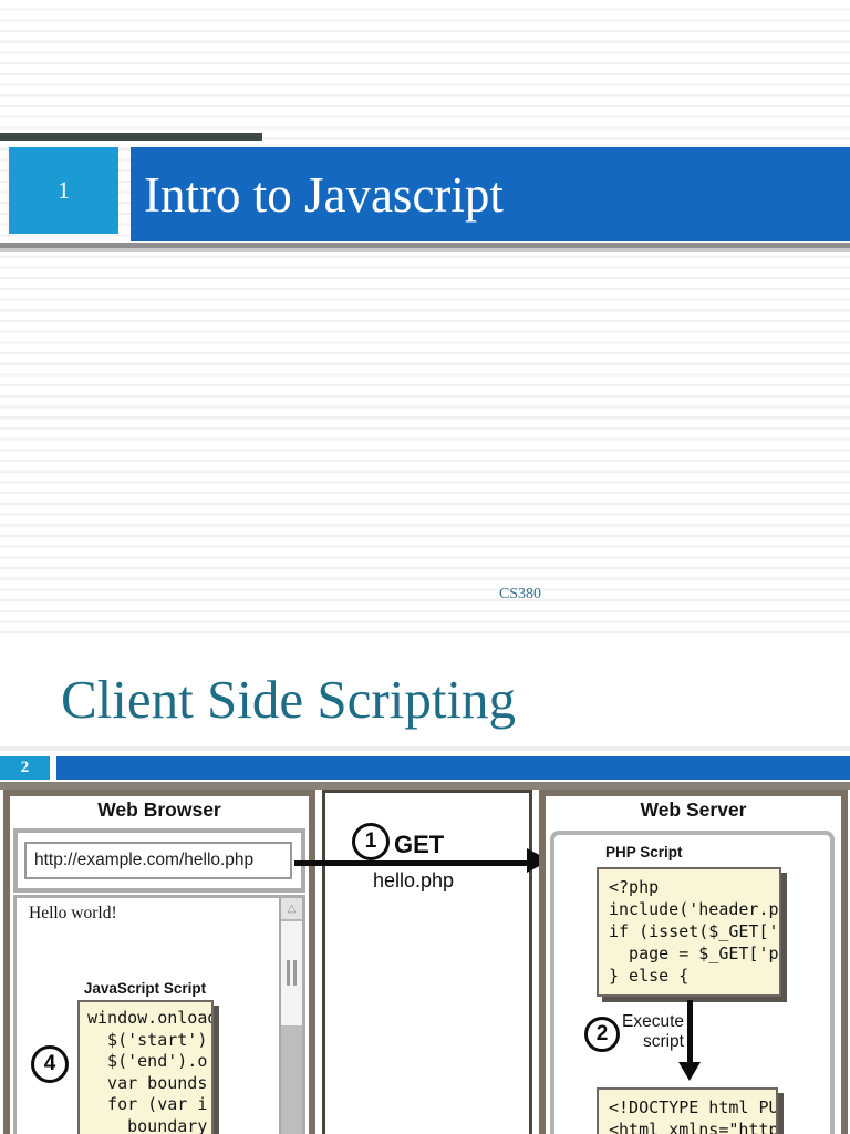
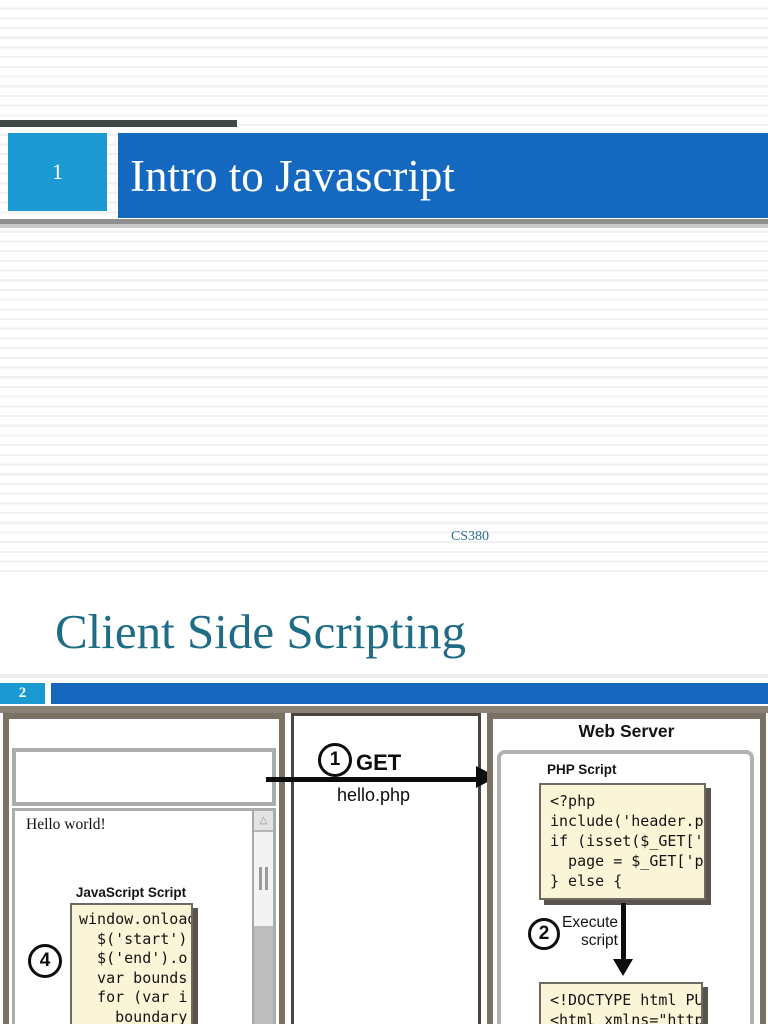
  1
  Intro to Javascript
  CS380
  Client Side Scripting
  2
- Web Browser
- http://example.com/hello.php
  Hello world!
  △
  JavaScript Script
  window.onload
  $('start')
  $('end').o
  var bounds
  for (var i
  boundary
  4
  1
  GET
  hello.php
  Web Server
  PHP Script
  <?php
  include('header.p
  if (isset($_GET['
  page = $_GET['p
  } else {
  2
  Execute
  script
  <!DOCTYPE html PU
  <html xmlns="http
